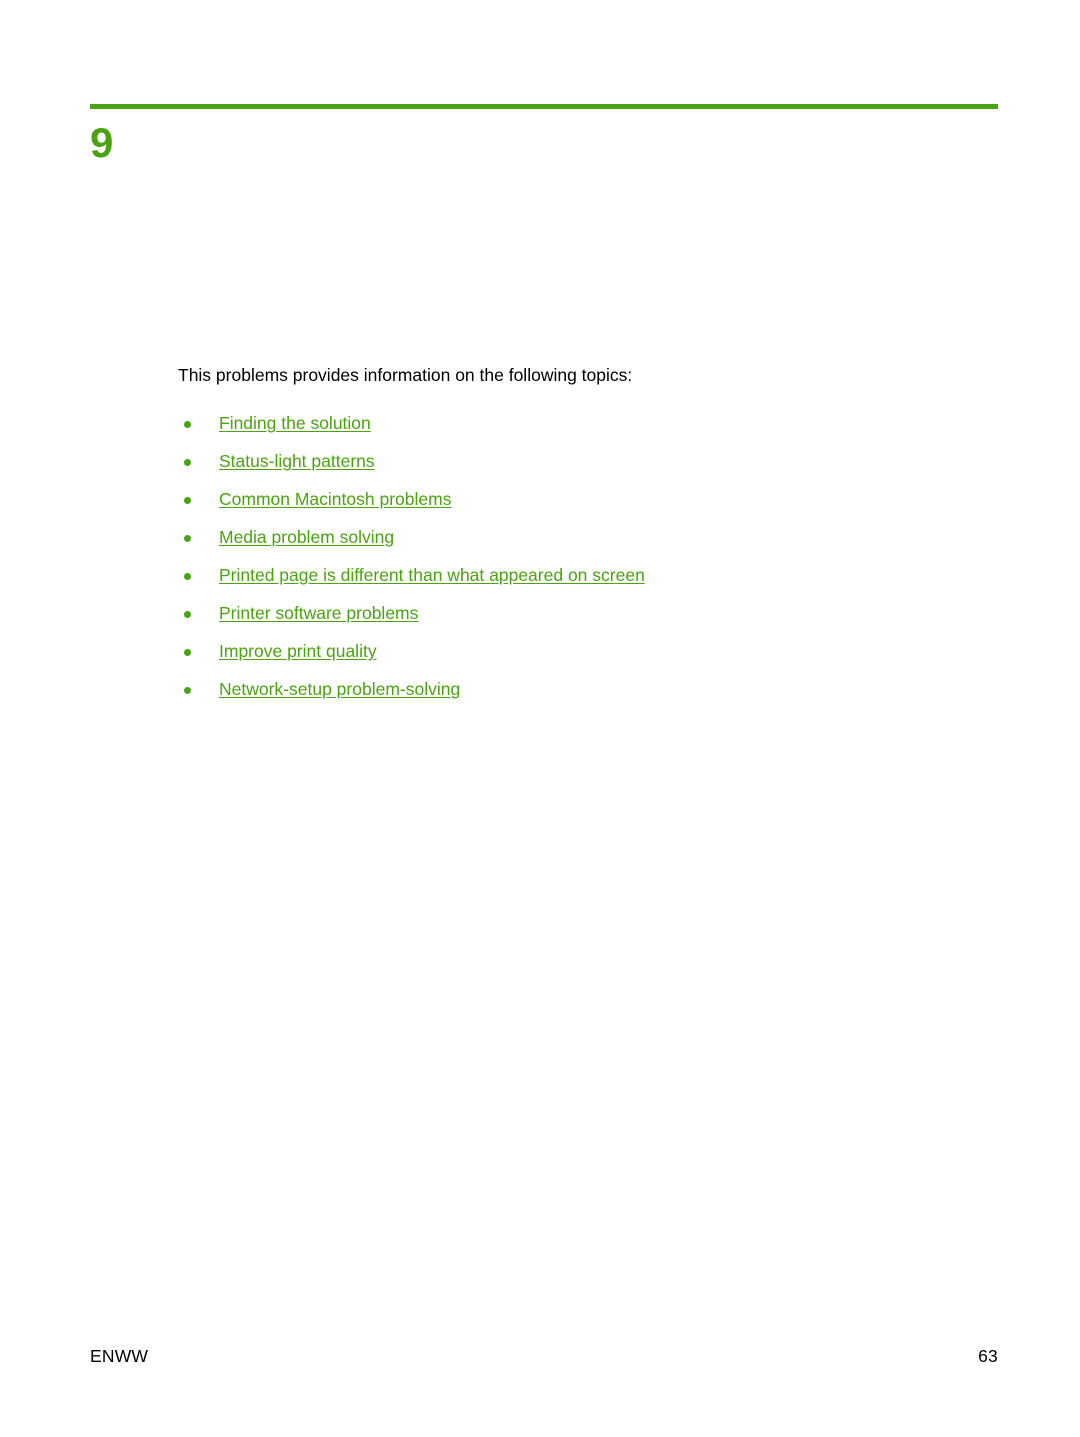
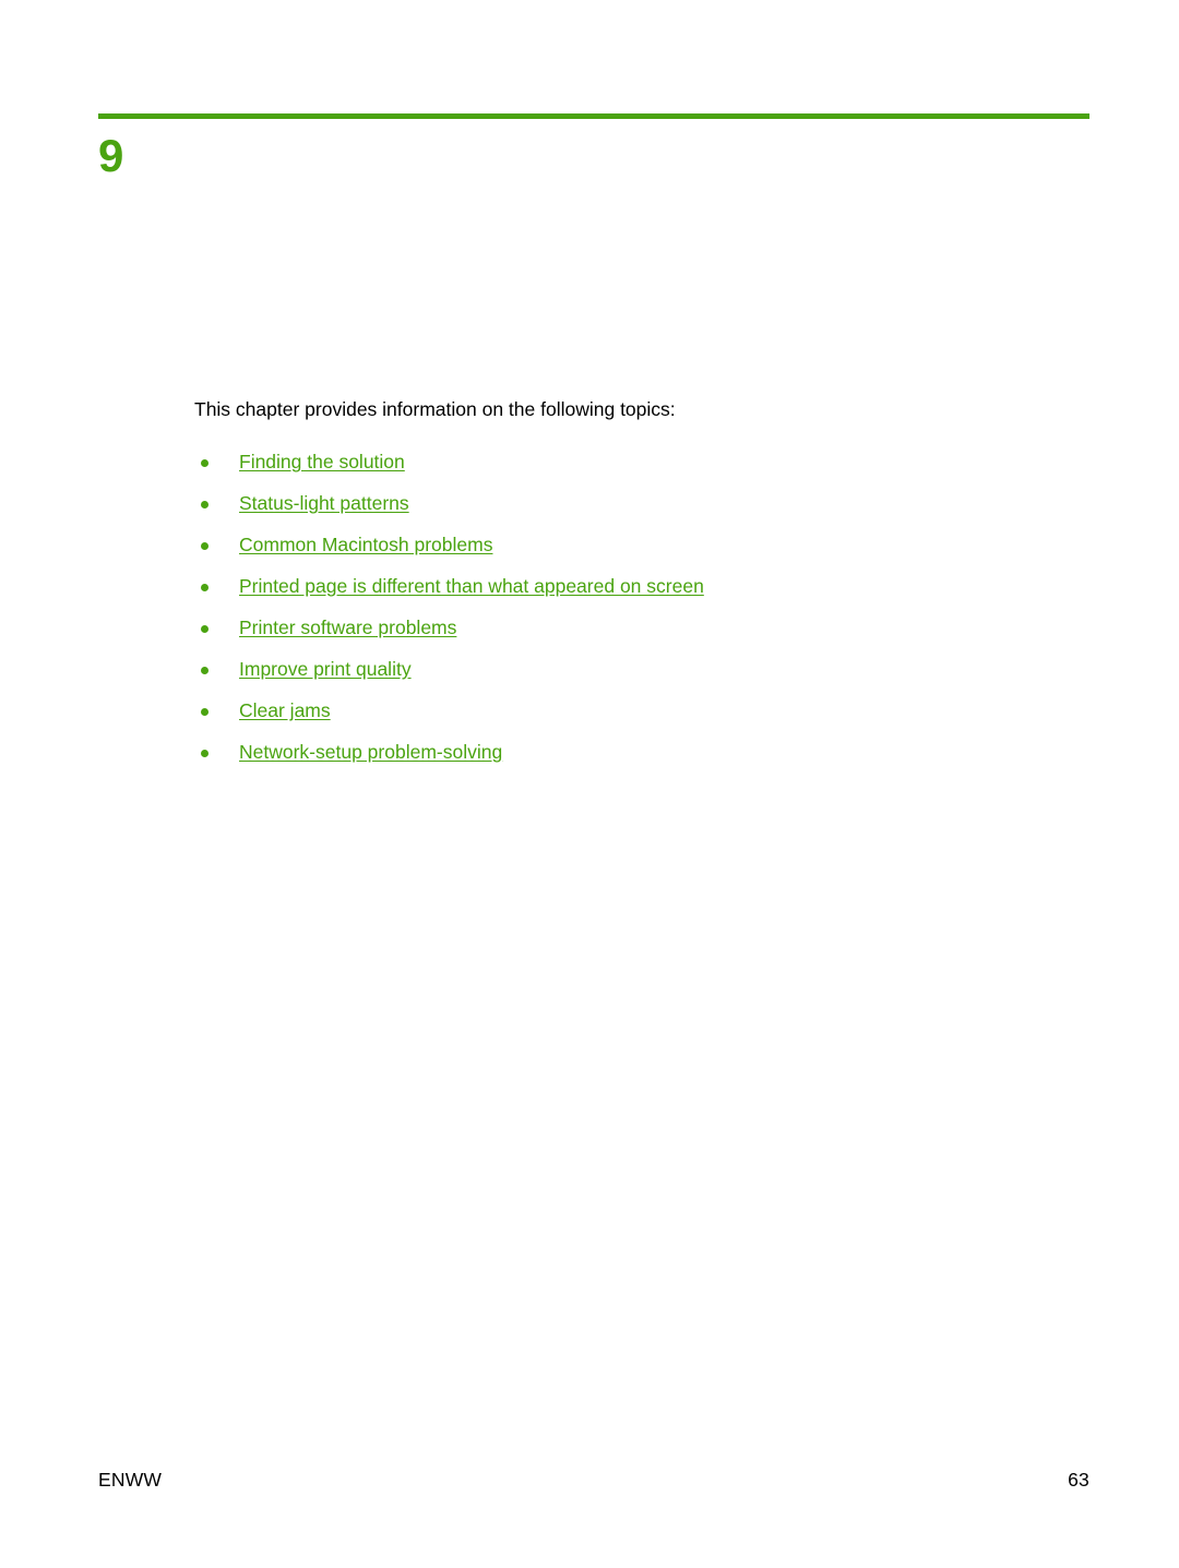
  9
- This problems provides information on the following topics:
+ This chapter provides information on the following topics:
  Finding the solution
  Status-light patterns
  Common Macintosh problems
- Media problem solving
  Printed page is different than what appeared on screen
  Printer software problems
  Improve print quality
+ Clear jams
  Network-setup problem-solving
  ENWW
  63
